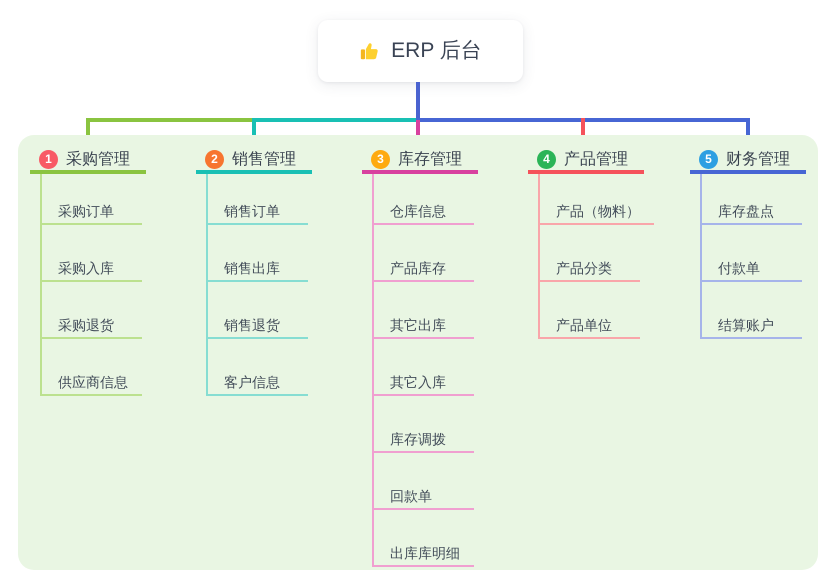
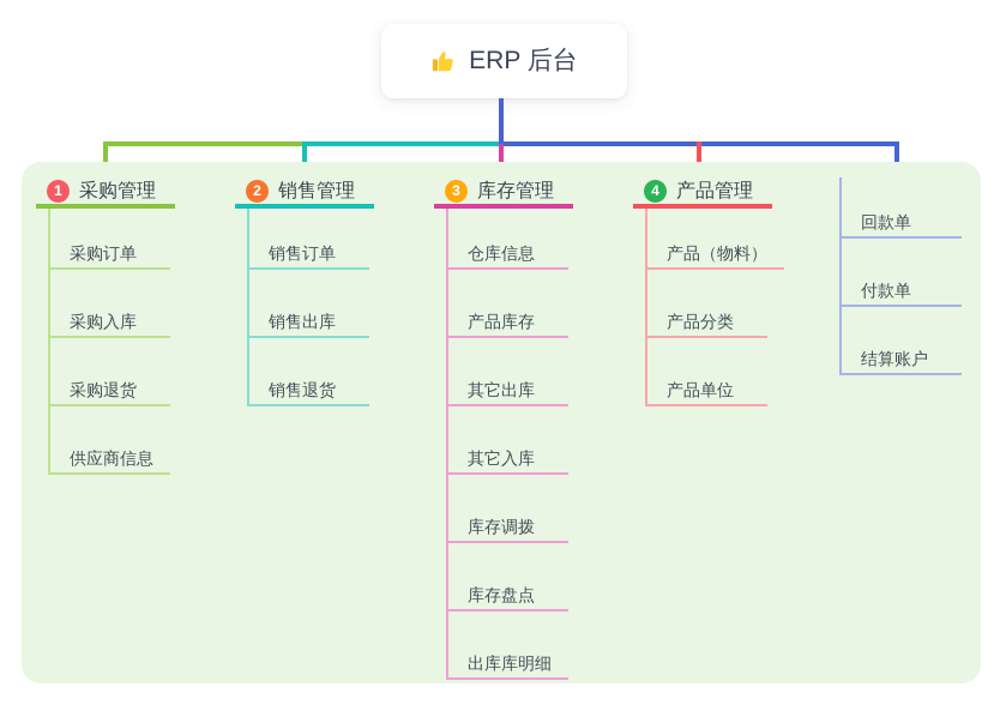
  ERP 后台
  1
  采购管理
  采购订单
  采购入库
  采购退货
  供应商信息
  2
  销售管理
  销售订单
  销售出库
  销售退货
- 客户信息
  3
  库存管理
  仓库信息
  产品库存
  其它出库
  其它入库
  库存调拨
- 回款单
+ 库存盘点
  出库库明细
  4
  产品管理
  产品（物料）
  产品分类
  产品单位
- 5
- 财务管理
- 库存盘点
+ 回款单
  付款单
  结算账户
